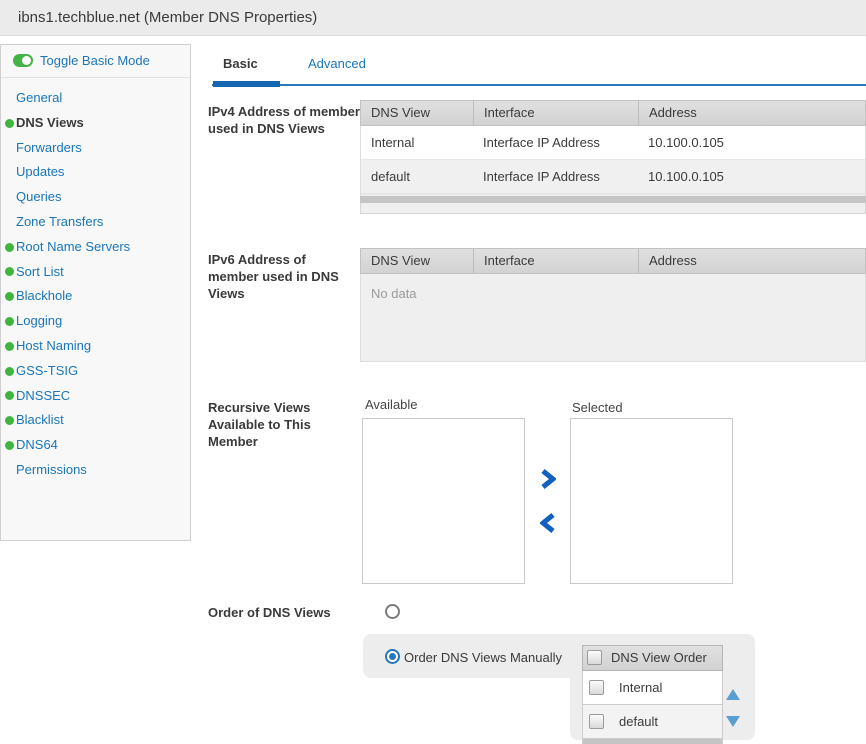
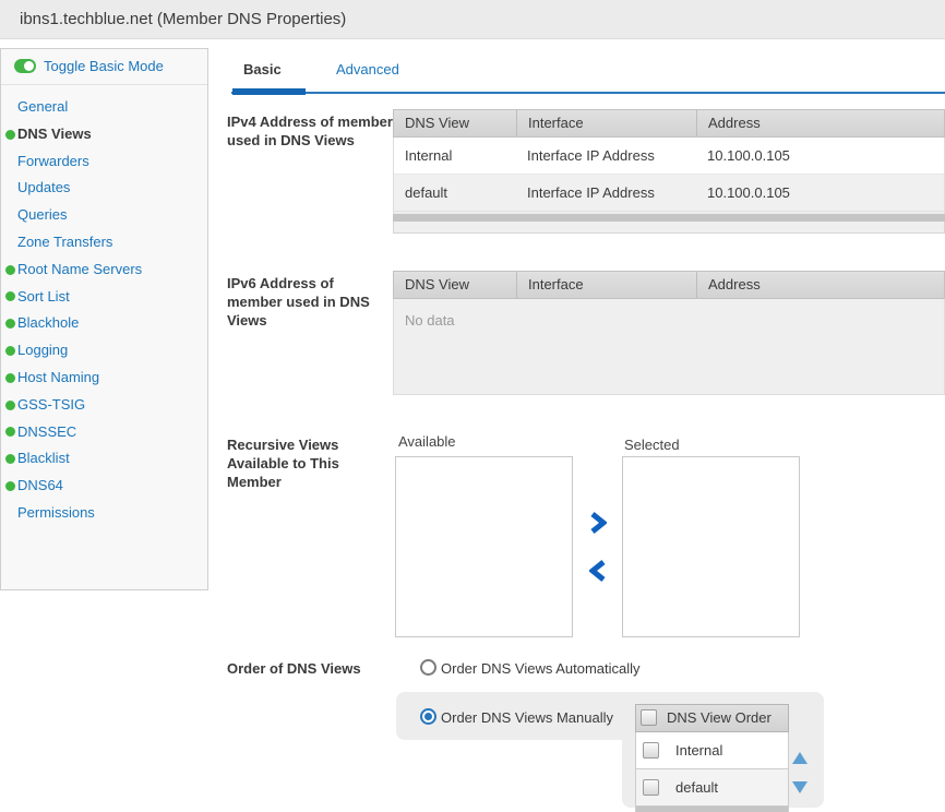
  ibns1.techblue.net (Member DNS Properties)
  Toggle Basic Mode
  General
  DNS Views
  Forwarders
  Updates
  Queries
  Zone Transfers
  Root Name Servers
  Sort List
  Blackhole
  Logging
  Host Naming
  GSS-TSIG
  DNSSEC
  Blacklist
  DNS64
  Permissions
  Basic
  Advanced
  IPv4 Address of member used in DNS Views
  DNS View
  Interface
  Address
  Internal
  Interface IP Address
  10.100.0.105
  default
  Interface IP Address
  10.100.0.105
  IPv6 Address of member used in DNS Views
  DNS View
  Interface
  Address
  No data
  Recursive Views Available to This Member
  Available
  Selected
  Order of DNS Views
+ Order DNS Views Automatically
  Order DNS Views Manually
  DNS View Order
  Internal
  default
